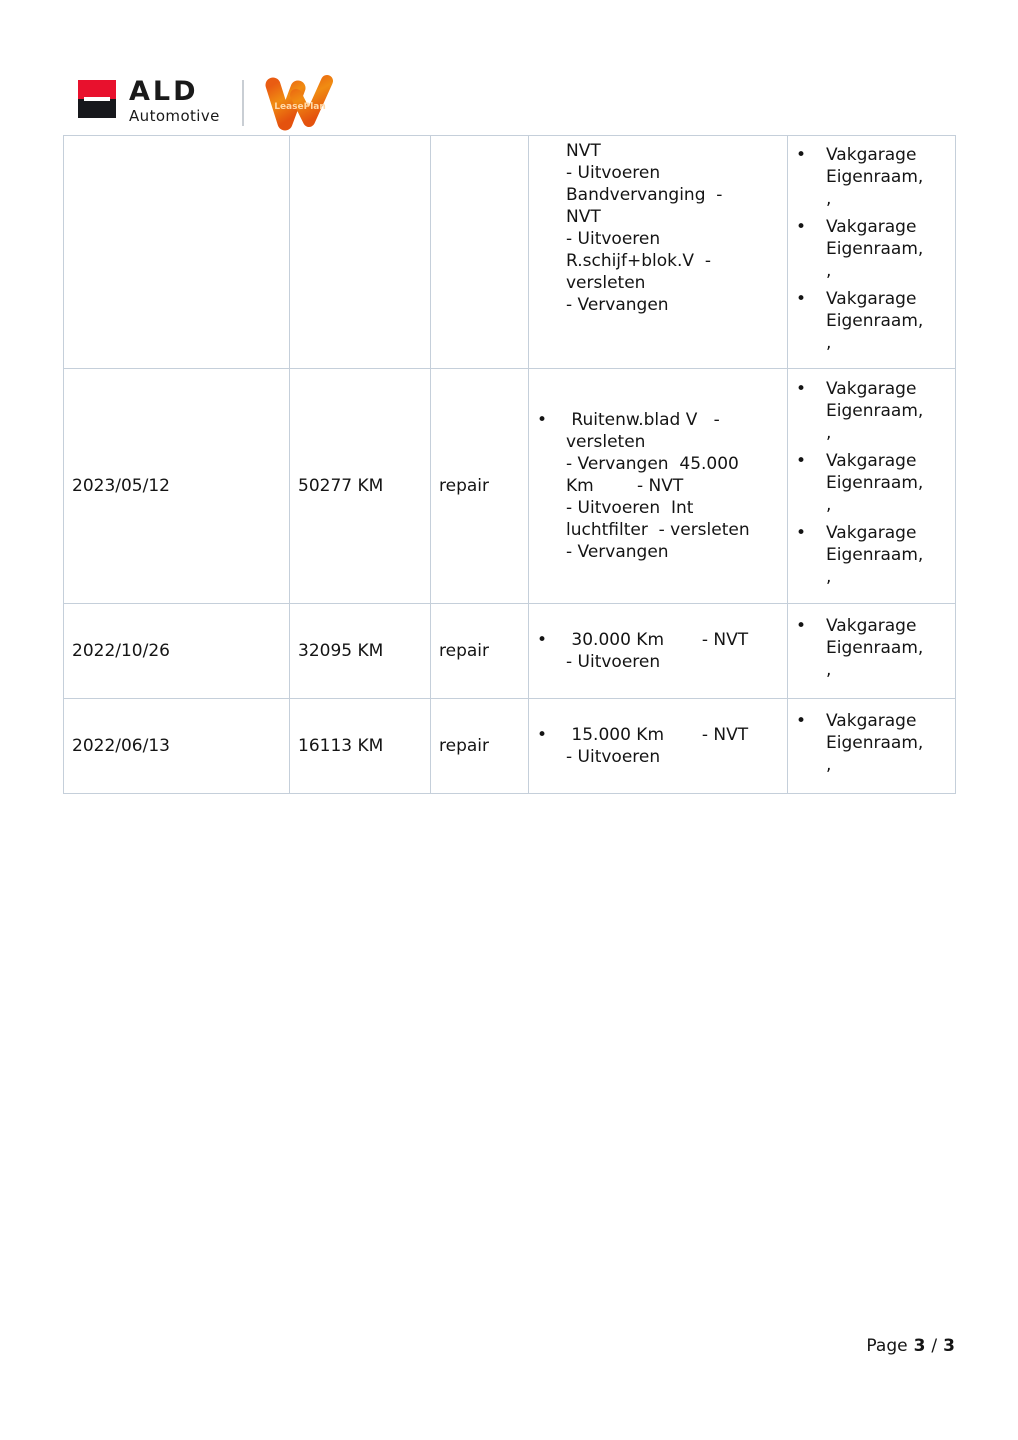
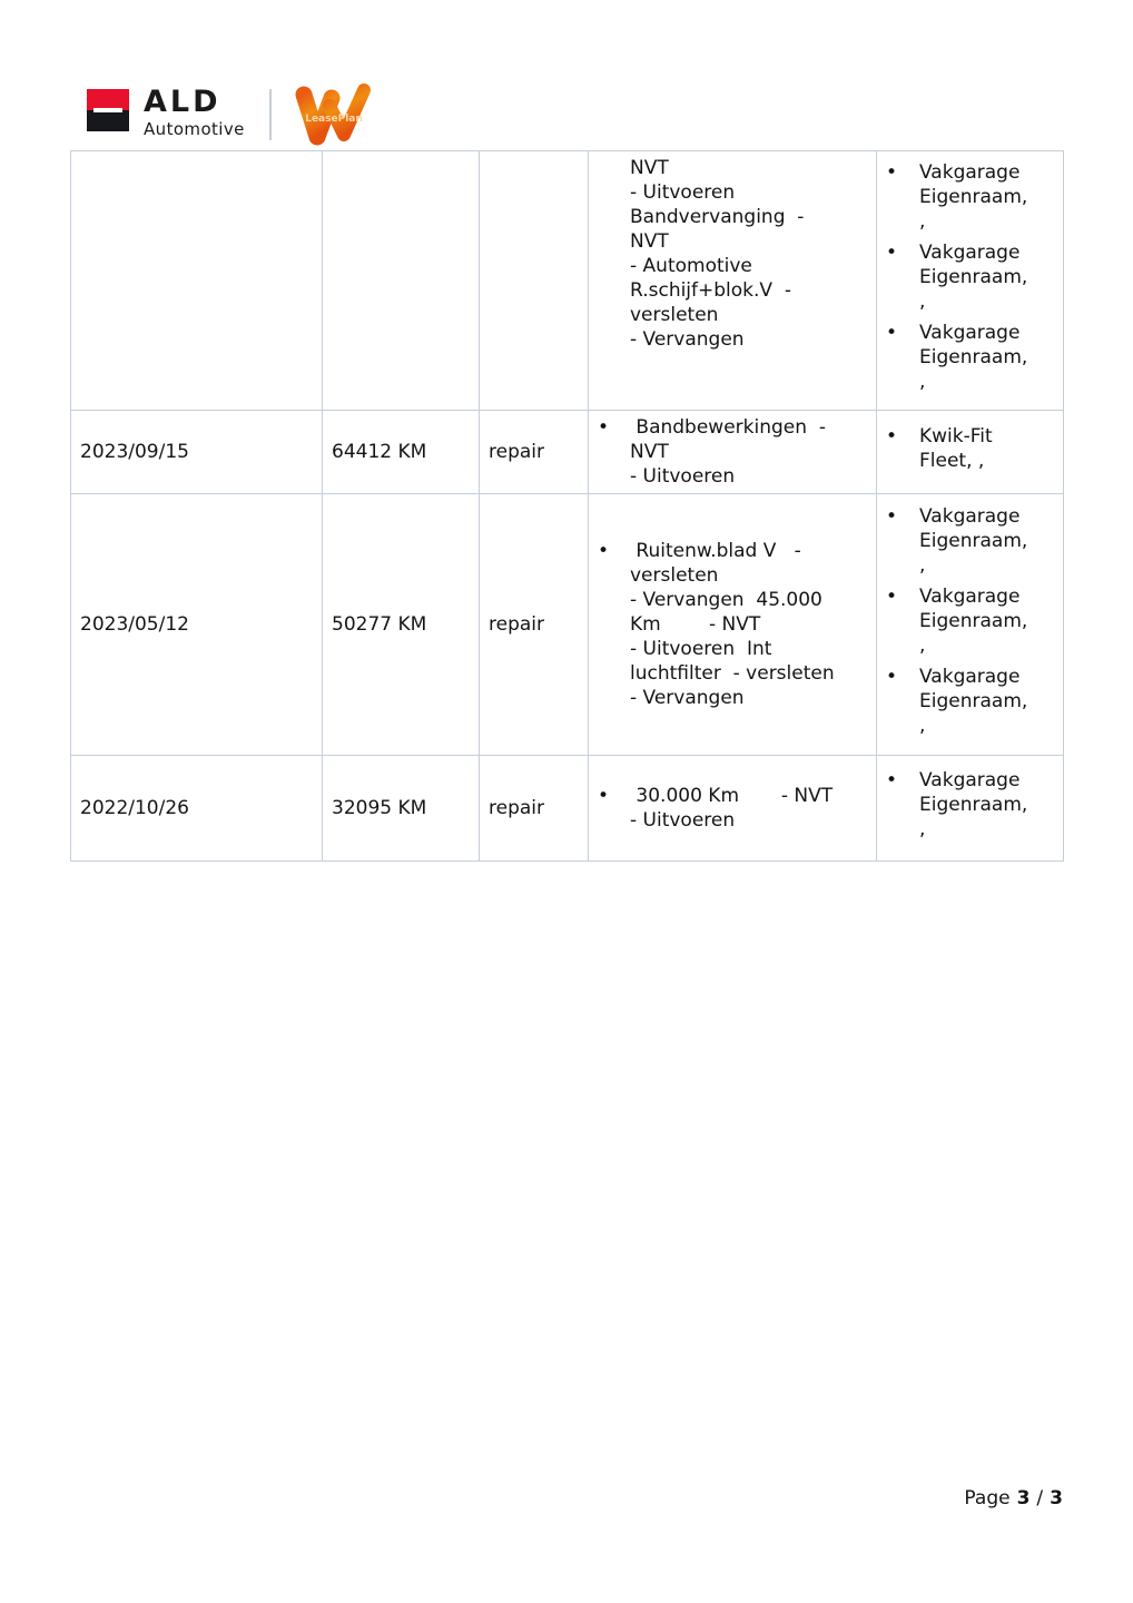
  ALD
  Automotive
  LeasePlan
- 			NVT - Uitvoeren Bandvervanging - NVT - Uitvoeren R.schijf+blok.V - versleten - Vervangen	Vakgarage Eigenraam, , Vakgarage Eigenraam, , Vakgarage Eigenraam, ,
+ 			NVT - Uitvoeren Bandvervanging - NVT - Automotive R.schijf+blok.V - versleten - Vervangen	Vakgarage Eigenraam, , Vakgarage Eigenraam, , Vakgarage Eigenraam, ,
+ 2023/09/15	64412 KM	repair	Bandbewerkingen - NVT - Uitvoeren	Kwik-Fit Fleet, ,
  2023/05/12	50277 KM	repair	Ruitenw.blad V - versleten - Vervangen 45.000 Km - NVT - Uitvoeren Int luchtfilter - versleten - Vervangen	Vakgarage Eigenraam, , Vakgarage Eigenraam, , Vakgarage Eigenraam, ,
  2022/10/26	32095 KM	repair	30.000 Km - NVT - Uitvoeren	Vakgarage Eigenraam, ,
- 2022/06/13	16113 KM	repair	15.000 Km - NVT - Uitvoeren	Vakgarage Eigenraam, ,
  Page
  3
  /
  3
